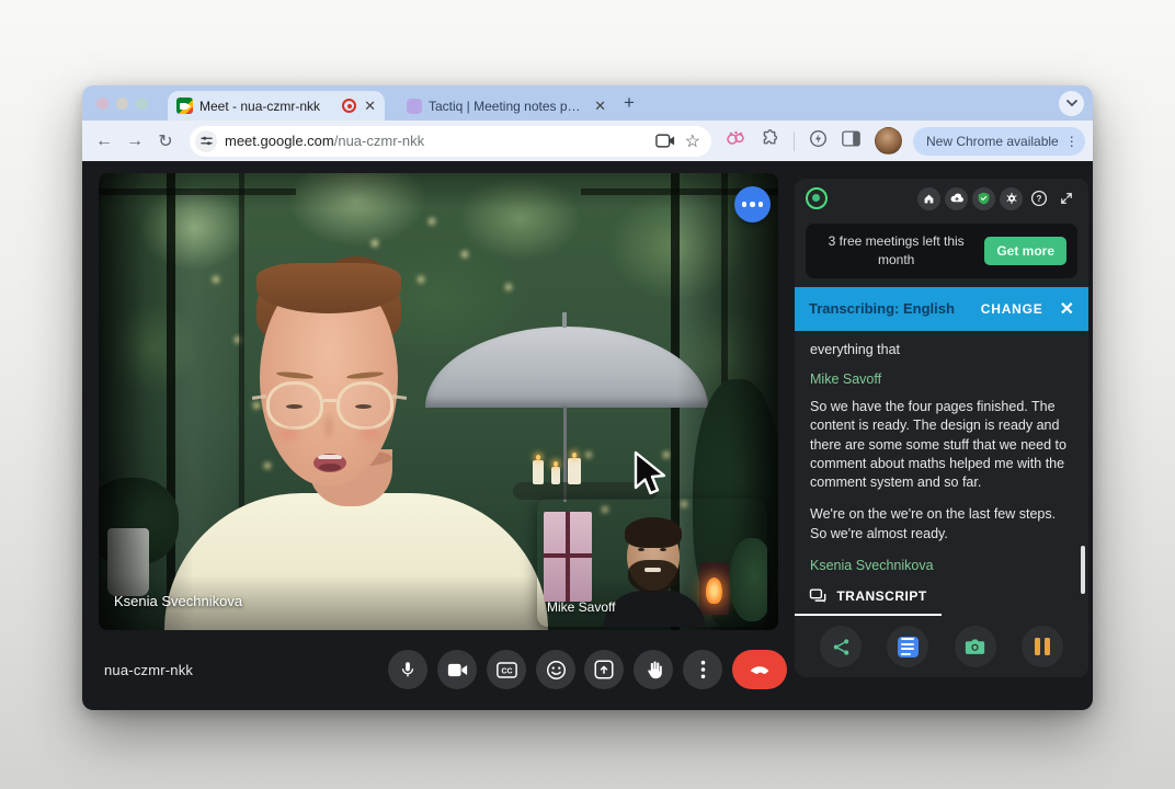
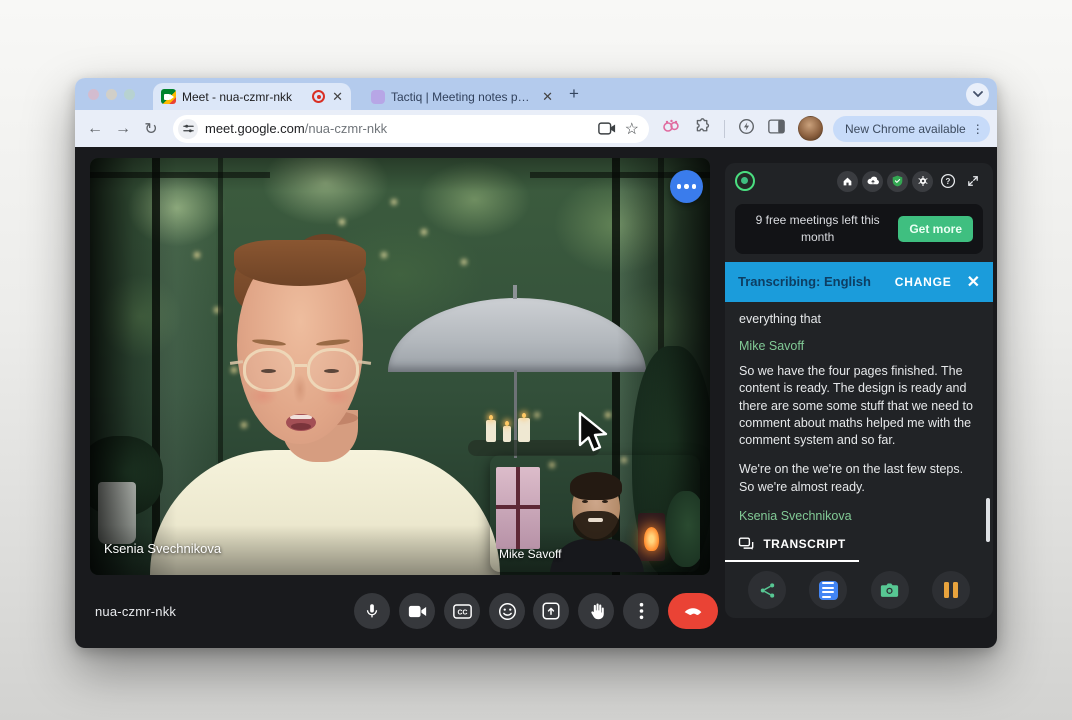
  Meet - nua-czmr-nkk
  ✕
  Tactiq | Meeting notes pow
  ✕
  +
  ←
  →
  ↻
  meet.google.com/nua-czmr-nkk
  ☆
  New Chrome available
  ⋮
  Ksenia Svechnikova
  Mike Savoff
  nua-czmr-nkk
  ?
- 3 free meetings left this month
+ 9 free meetings left this month
  Get more
  Transcribing: English
  CHANGE
  ✕
  everything that
  Mike Savoff
  So we have the four pages finished. The content is ready. The design is ready and there are some some stuff that we need to comment about maths helped me with the comment system and so far.
  We're on the we're on the last few steps. So we're almost ready.
  Ksenia Svechnikova
  TRANSCRIPT
